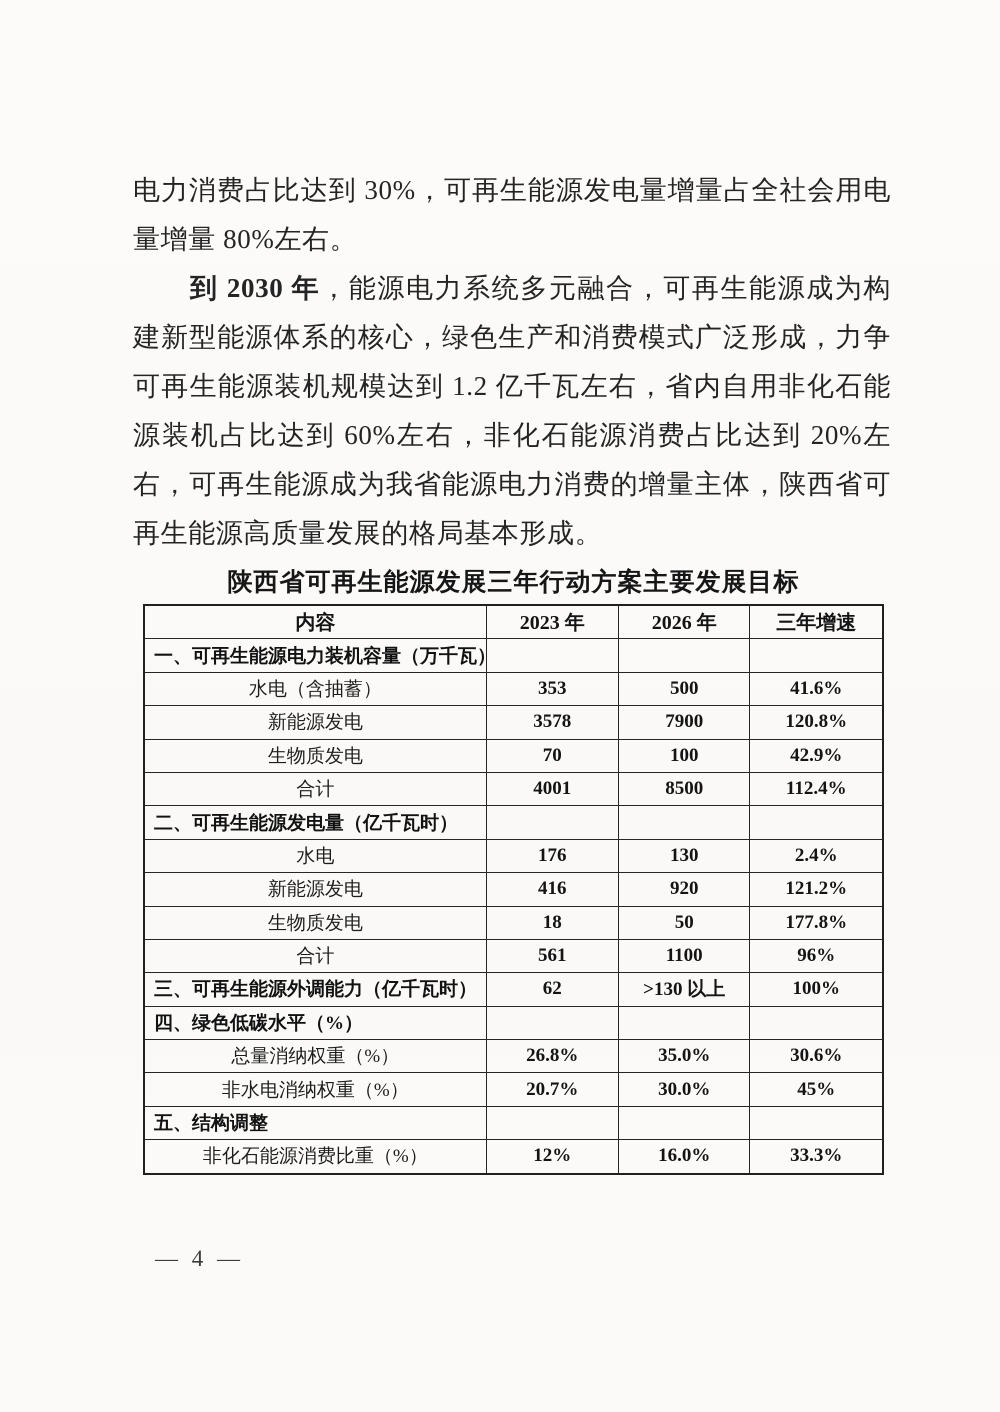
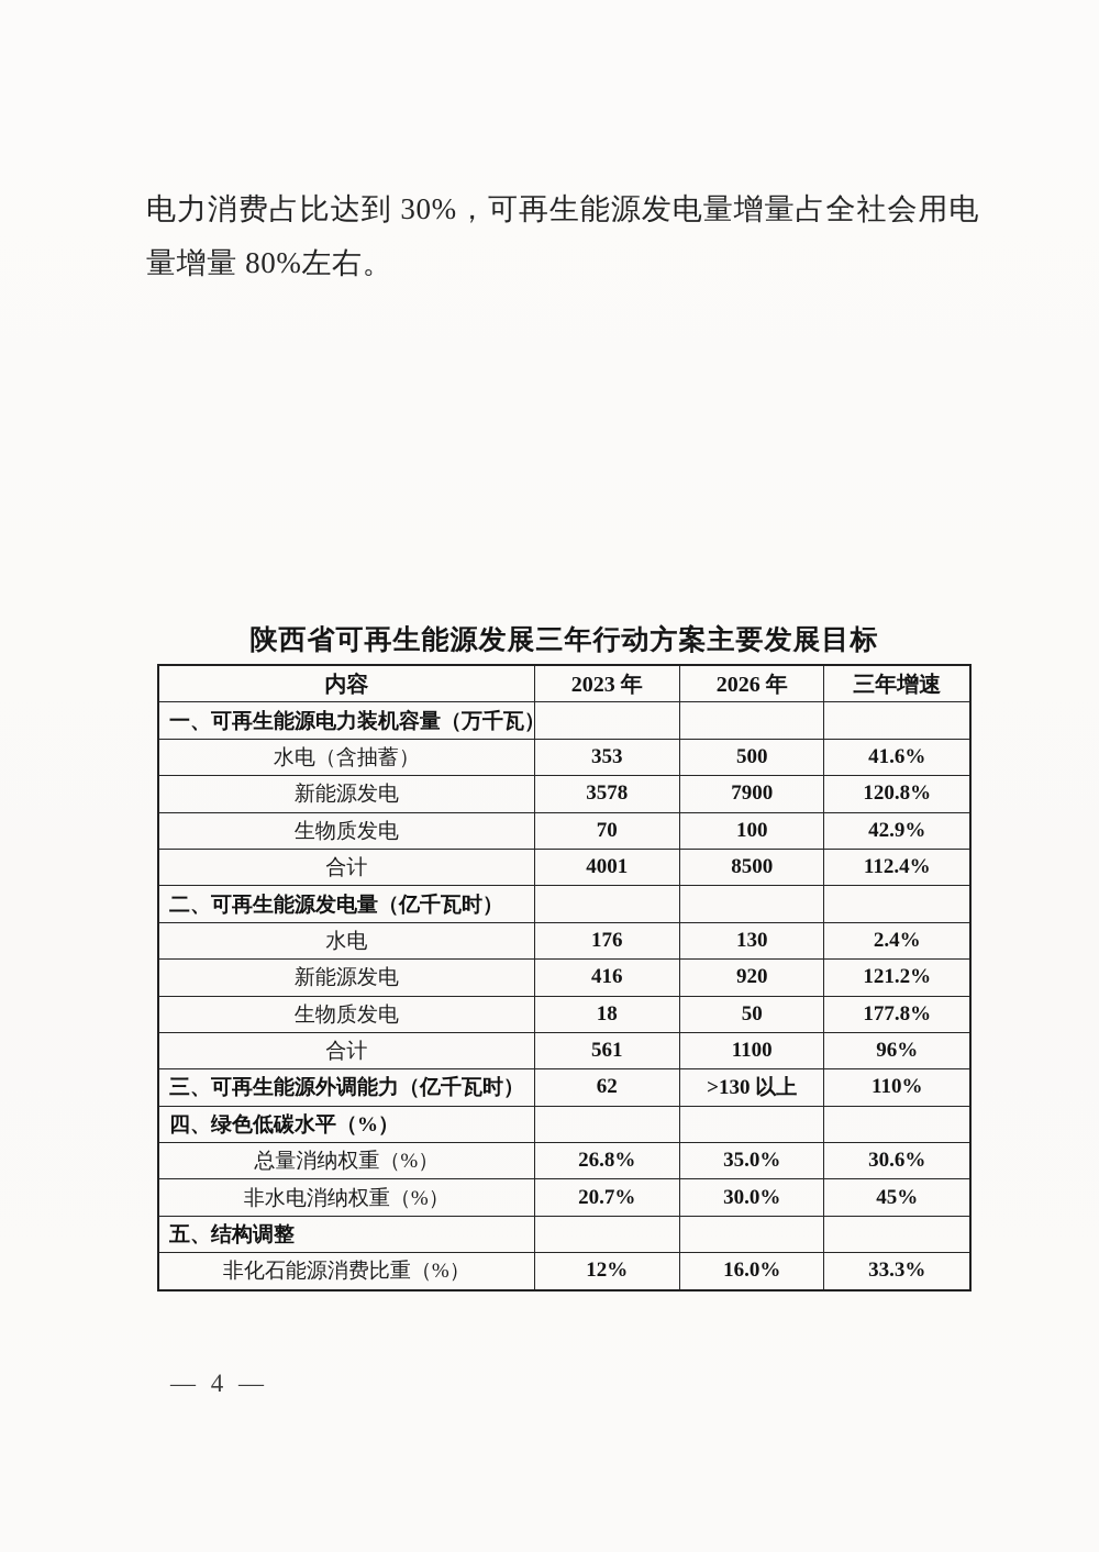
  电力消费占比达到 30%，可再生能源发电量增量占全社会用电量增量 80%左右。
- 到 2030 年，能源电力系统多元融合，可再生能源成为构建新型能源体系的核心，绿色生产和消费模式广泛形成，力争可再生能源装机规模达到 1.2 亿千瓦左右，省内自用非化石能源装机占比达到 60%左右，非化石能源消费占比达到 20%左右，可再生能源成为我省能源电力消费的增量主体，陕西省可再生能源高质量发展的格局基本形成。
  陕西省可再生能源发展三年行动方案主要发展目标
  内容	2023 年	2026 年	三年增速
  一、可再生能源电力装机容量（万千瓦
  水电（含抽蓄）	353	500	41.6%
  新能源发电	3578	7900	120.8%
  生物质发电	70	100	42.9%
  合计	4001	8500	112.4%
  二、可再生能源发电量（亿千瓦时）
  水电	176	130	2.4%
  新能源发电	416	920	121.2%
  生物质发电	18	50	177.8%
  合计	561	1100	96%
- 三、可再生能源外调能力（亿千瓦时）	62	>130 以上	100%
+ 三、可再生能源外调能力（亿千瓦时）	62	>130 以上	110%
  四、绿色低碳水平（%）
  总量消纳权重（%）	26.8%	35.0%	30.6%
  非水电消纳权重（%）	20.7%	30.0%	45%
  五、结构调整
  非化石能源消费比重（%）	12%	16.0%	33.3%
  — 4 —
